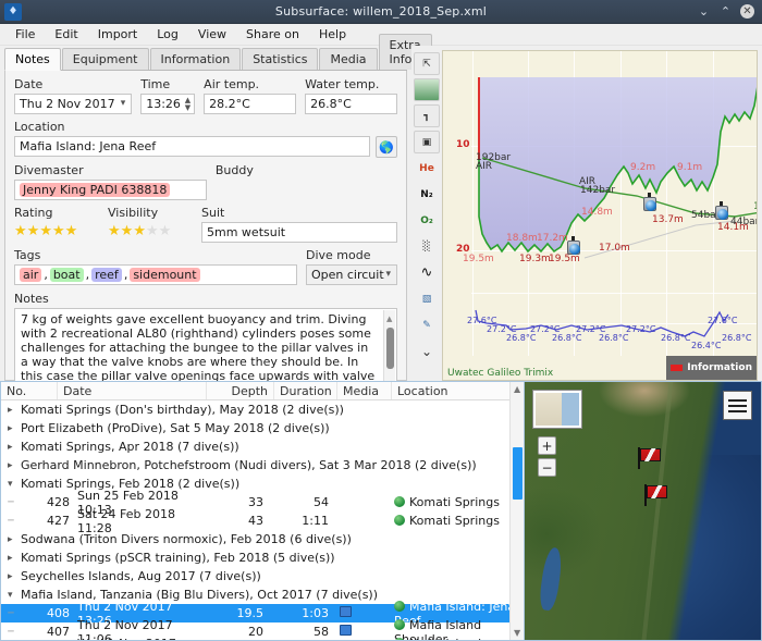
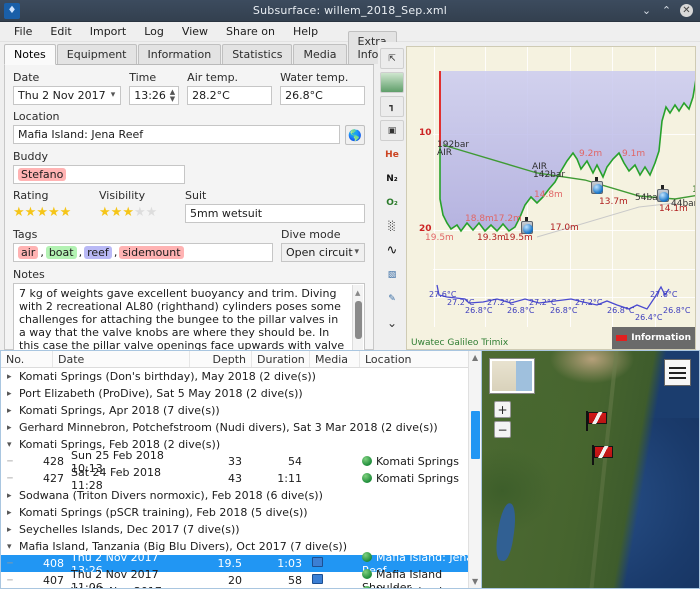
  ♦
  Subsurface: willem_2018_Sep.xml
  ⌄
  ⌃
  ✕
  File
  Edit
  Import
  Log
  View
  Share on
  Help
  Notes
  Equipment
  Information
  Statistics
  Media
  Ext Info
  Date
  Thu 2 Nov 2017
  ▾
  Time
  13:26
  ▲
  ▼
  Air temp.
  28.2°C
  Water temp.
  26.8°C
  Location
  Mafia Island: Jena Reef
  🌎
- Divemaster
- Jenny King PADI 638818
  Buddy
+ Stefano
  Rating
  ★
  ★
  ★
  ★
  ★
  Visibility
  ★
  ★
  ★
  Suit
  5mm wetsuit
  Tags
  air
  ,
  boat
  ,
  reef
  ,
  sidemount
  Dive mode
  Open circuit
  ▾
  Notes
  7 kg of weights gave excellent buoyancy and trim. Diving with 2 recreational AL80 (righthand) cylinders poses some challenges for attaching the bungee to the pillar valves in a way that the valve knobs are where they should be. In this case the pillar valve openings face upwards with valve
  ▲
  ⇱
  ┓
  ▣
  He
  N₂
  O₂
  ░
  ∿
  ▧
  ✎
  ⌄
  10
  20
  19.5m
  18.8m
  17.2m
  19.3m
  19.5m
  14.8m
  17.0m
  9.2m
  9.1m
  13.7m
  14.1m
  192bar
  AIR
  AIR
  142bar
  54ba
  44ba
  27.6°C
  27.2°C
  26.8°C
  27.2°C
  26.8°C
  27.2°C
  26.8°C
  27.2°C
  26.8°C
  26.4°C
  27.6°C
  26.8°C
  Uwatec Galileo Trimix
  Information
  No.
  Date
  Depth
  Duration
  Media
  Location
  ▸
  Komati Springs (Don's birthday), May 2018 (2 dive(s))
  ▸
  Port Elizabeth (ProDive), Sat 5 May 2018 (2 dive(s))
  ▸
  Komati Springs, Apr 2018 (7 dive(s))
  ▸
  Gerhard Minnebron, Potchefstroom (Nudi divers), Sat 3 Mar 2018 (2 dive(s))
  ▾
  Komati Springs, Feb 2018 (2 dive(s))
  ─
  428
  Sun 25 Feb 2018 10:13
  33
  54
  Komati Springs
  ─
  427
  Sat 24 Feb 2018 11:28
  43
  1:11
  Komati Springs
  ▸
  Sodwana (Triton Divers normoxic), Feb 2018 (6 dive(s))
  ▸
  Komati Springs (pSCR training), Feb 2018 (5 dive(s))
  ▸
- Seychelles Islands, Aug 2017 (7 dive(s))
+ Seychelles Islands, Dec 2017 (7 dive(s))
  ▾
  Mafia Island, Tanzania (Big Blu Divers), Oct 2017 (7 dive(s))
  ─
  408
  Thu 2 Nov 2017 13:26
  19.5
  1:03
  Mafia Island: Jen eef
  ─
  407
  Thu 2 Nov 2017 11:06
  20
  58
  Mafia Island houlder
  ▲
  ▼
  +
  −
